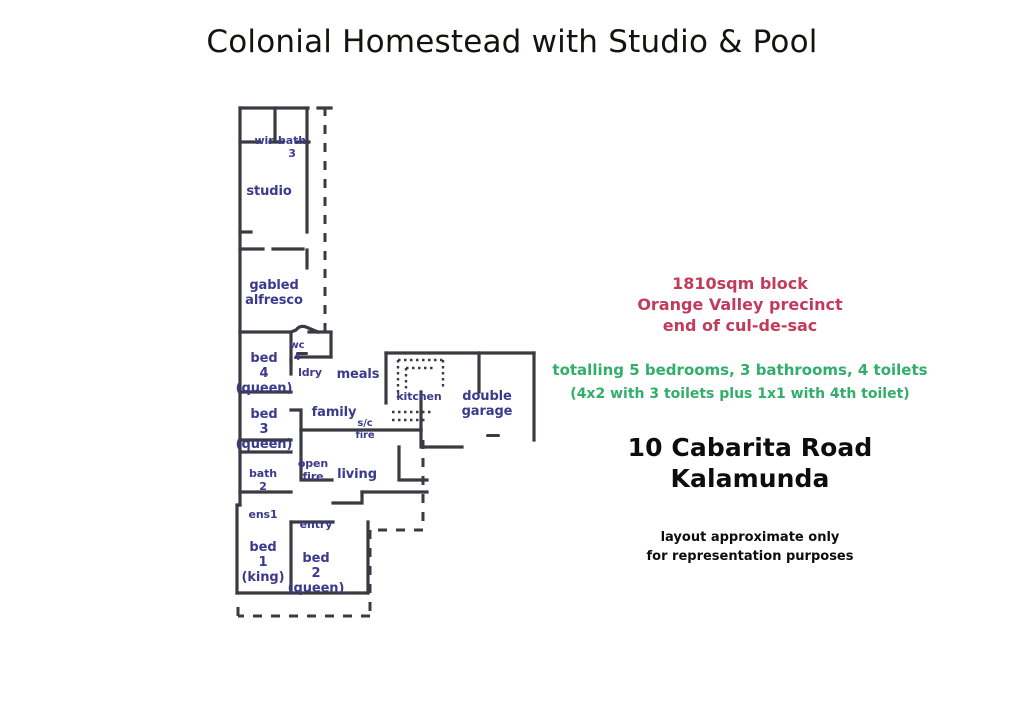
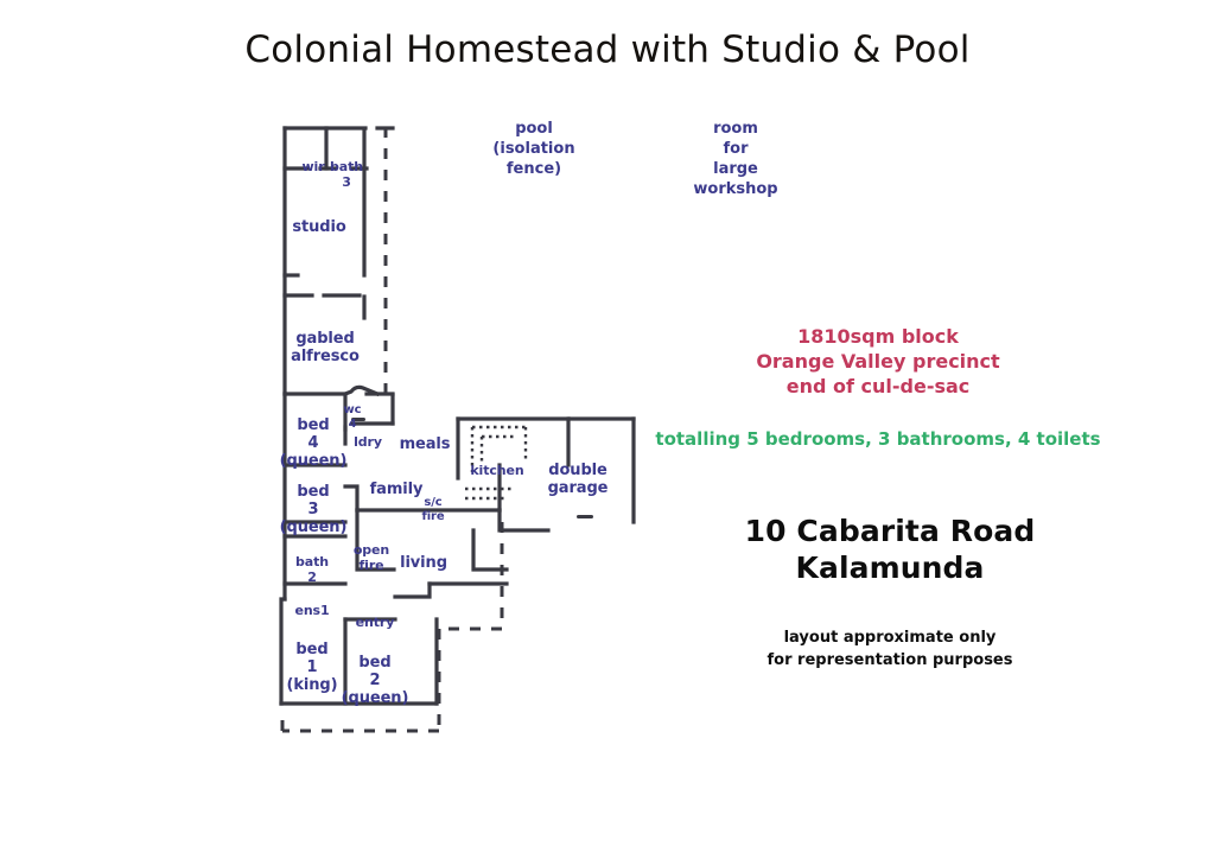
  Colonial Homestead with Studio & Pool
  wir
  bath
  3
  studio
  gabled
  alfresco
  bed
  4
  (queen)
  wc
  4
  ldry
  meals
  kitchen
  double
  garage
  family
  s/c
  fire
  bed
  3
  (queen)
  open
  fire
  living
  bath
  2
  ens1
  entry
  bed
  1
  (king)
  bed
  2
  (queen)
+ pool
+ (isolation
+ fence)
+ room
+ for
+ large
+ workshop
  1810sqm block
  Orange Valley precinct
  end of cul-de-sac
  totalling 5 bedrooms, 3 bathrooms, 4 toilets
- (4x2 with 3 toilets plus 1x1 with 4th toilet)
  10 Cabarita Road
  Kalamunda
  layout approximate only
  for representation purposes
